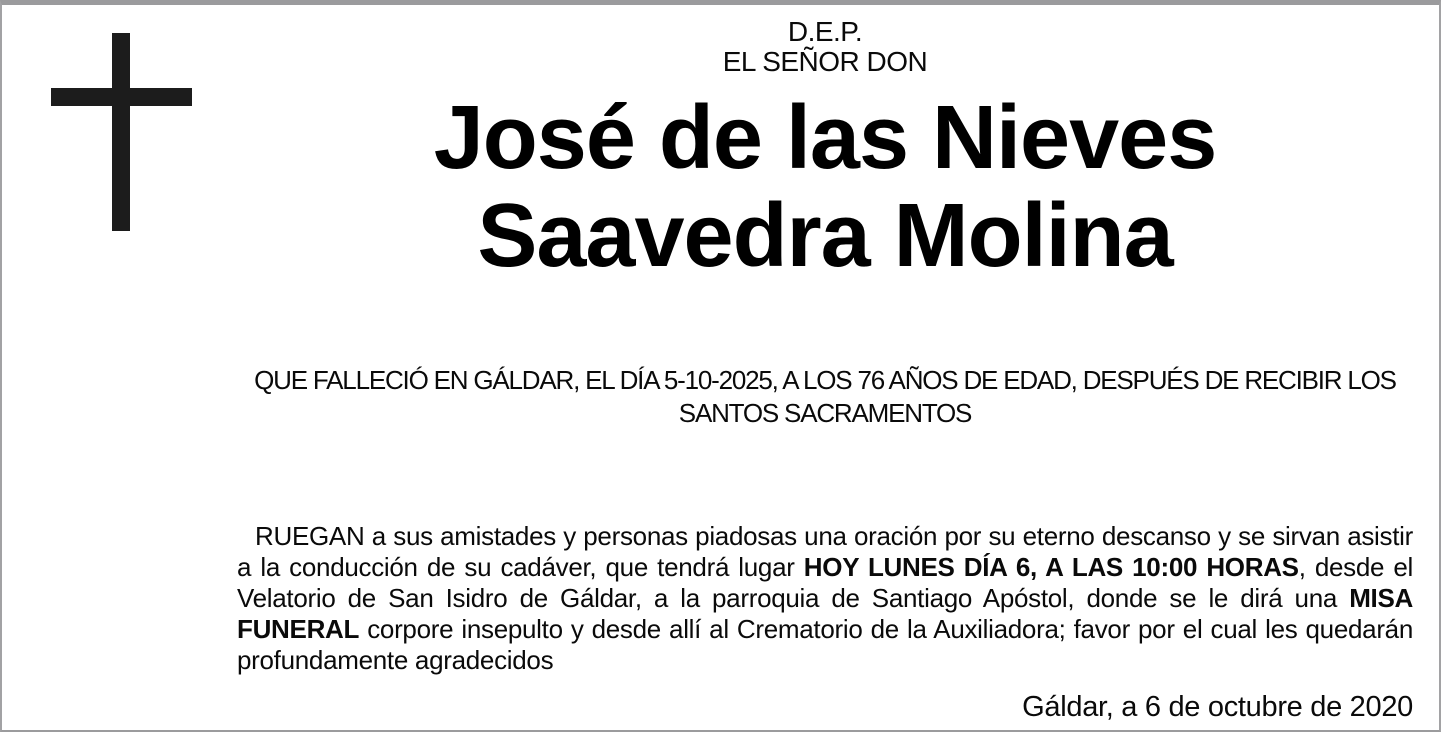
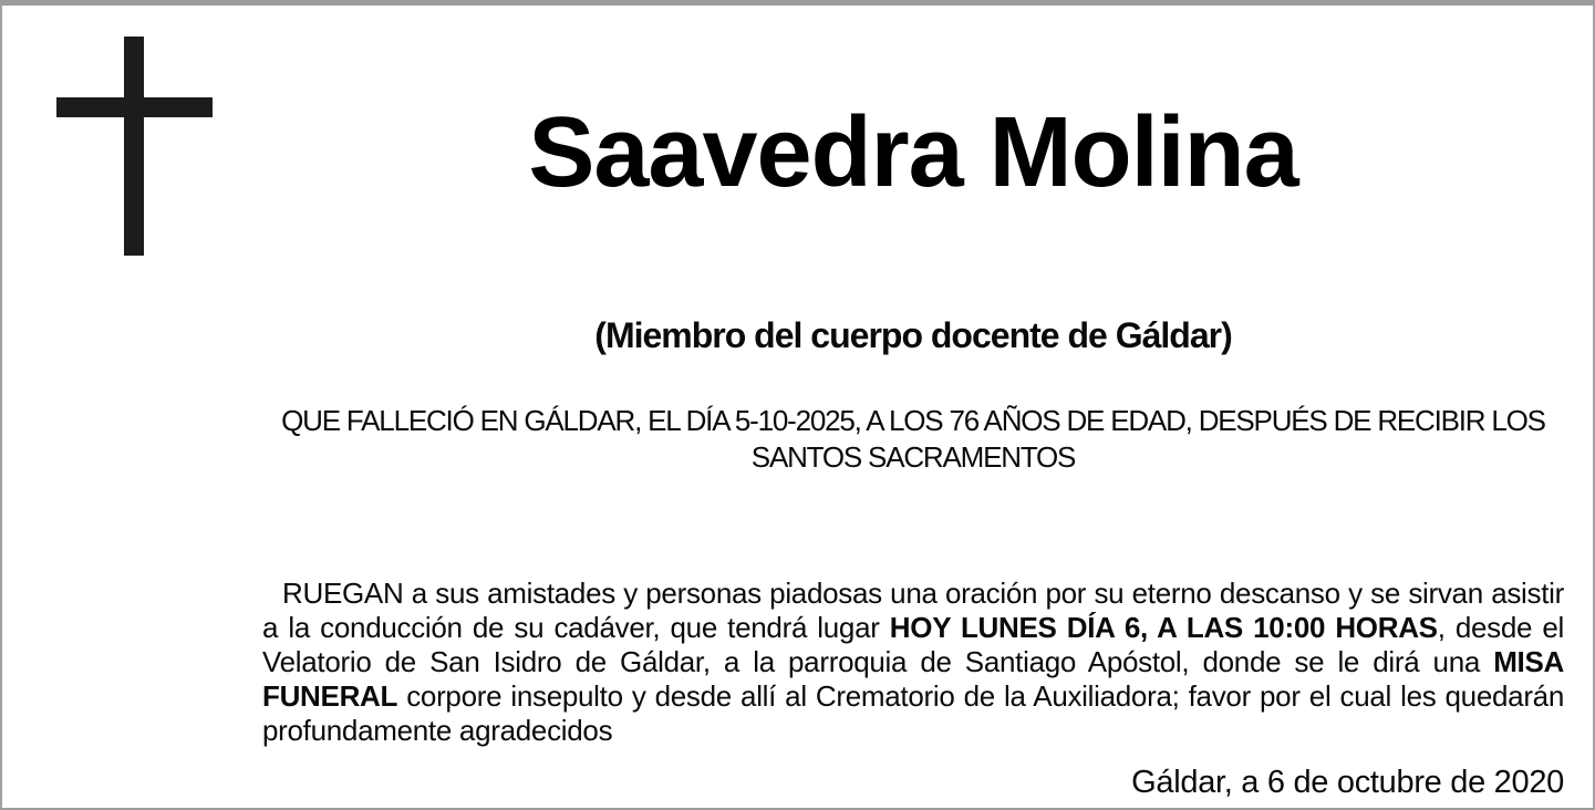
- D.E.P.
- EL SEÑOR DON
- José de las Nieves
  Saavedra Molina
+ (Miembro del cuerpo docente de Gáldar)
  QUE FALLECIÓ EN GÁLDAR, EL DÍA 5-10-2025, A LOS 76 AÑOS DE EDAD, DESPUÉS DE RECIBIR LOS SANTOS SACRAMENTOS
  RUEGAN a sus amistades y personas piadosas una oración por su eterno descanso y se sirvan asistir a la conducción de su cadáver, que tendrá lugar HOY LUNES DÍA 6, A LAS 10:00 HORAS, desde el Velatorio de San Isidro de Gáldar, a la parroquia de Santiago Apóstol, donde se le dirá una MISA FUNERAL corpore insepulto y desde allí al Crematorio de la Auxiliadora; favor por el cual les quedarán profundamente agradecidos
  Gáldar, a 6 de octubre de 2020
